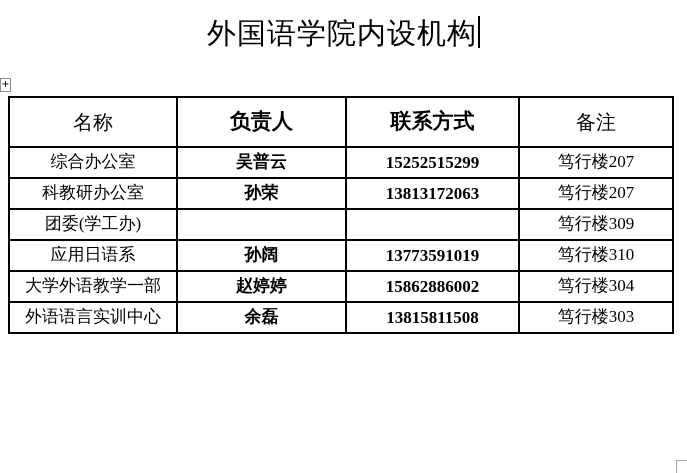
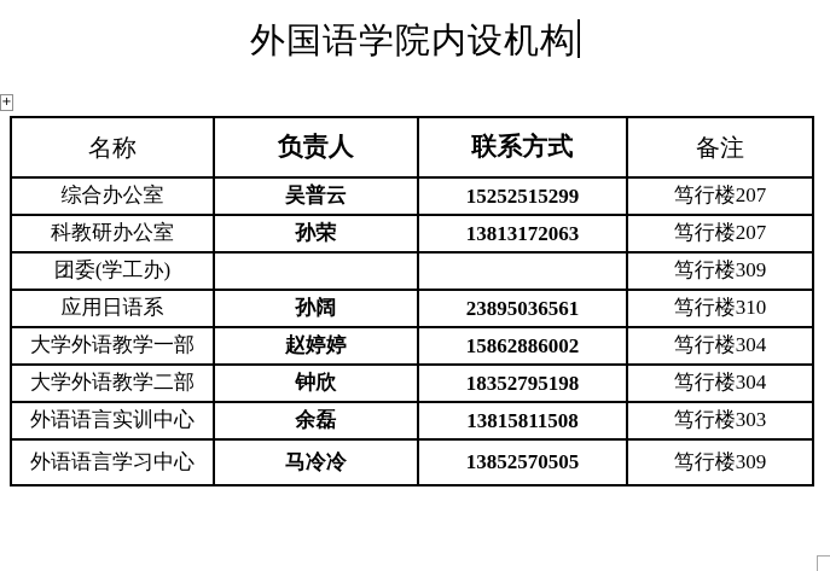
  外国语学院内设机构
  +
  名称	负责人	联系方式	备注
  综合办公室	吴普云	15252515299	笃行楼207
  科教研办公室	孙荣	13813172063	笃行楼207
  团委(学工办)			笃行楼309
- 应用日语系	孙阔	13773591019	笃行楼310
+ 应用日语系	孙阔	23895036561	笃行楼310
  大学外语教学一部	赵婷婷	15862886002	笃行楼304
+ 大学外语教学二部	钟欣	18352795198	笃行楼304
  外语语言实训中心	余磊	13815811508	笃行楼303
+ 外语语言学习中心	马冷冷	13852570505	笃行楼309
